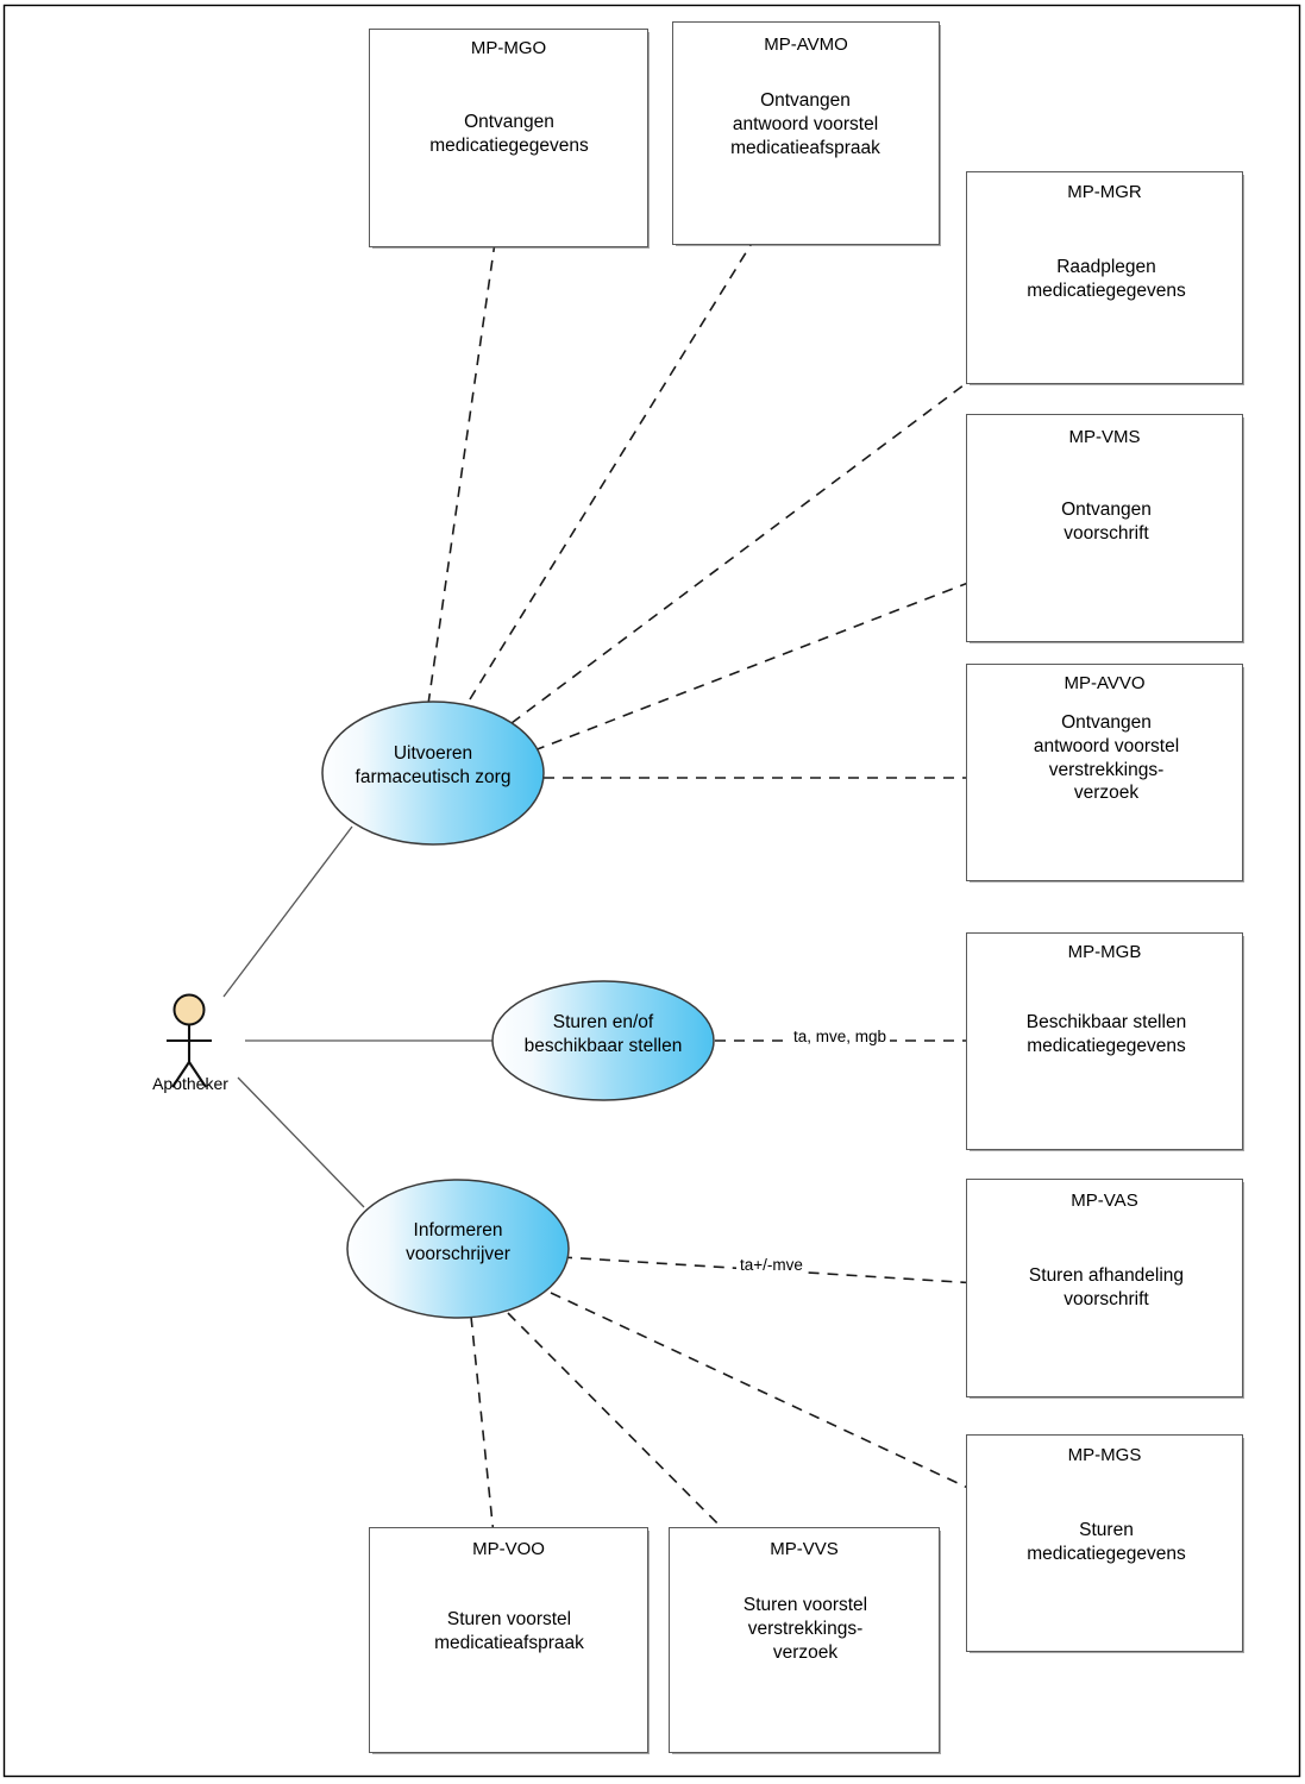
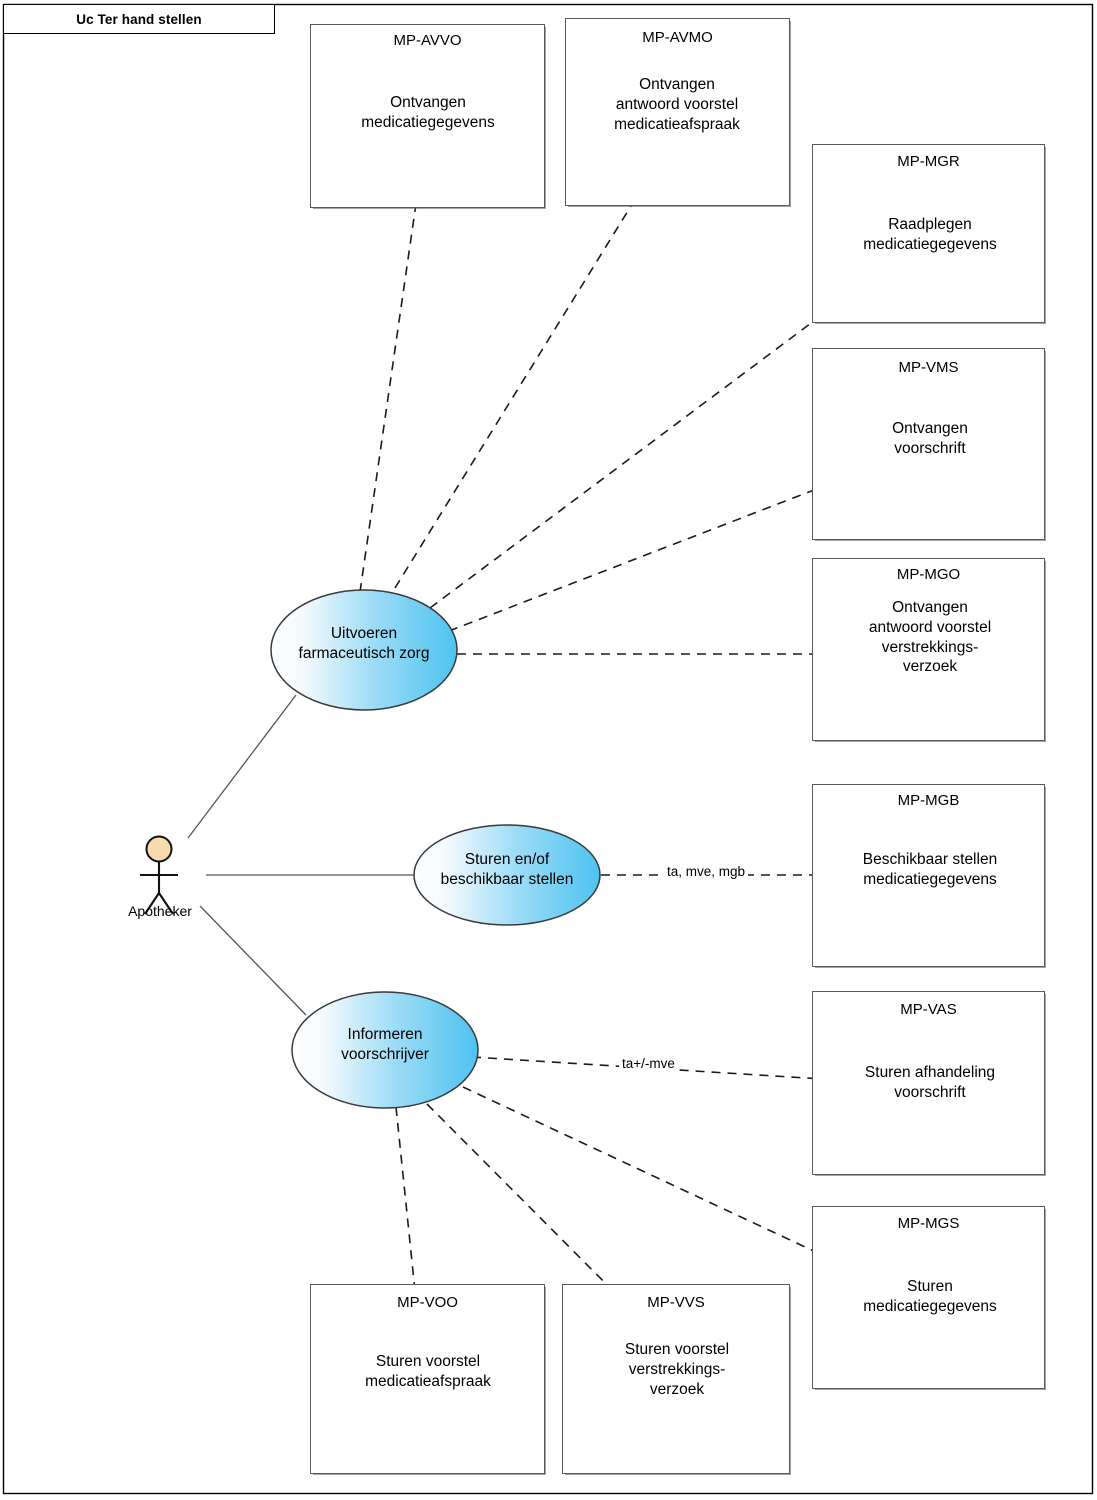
+ Uc Ter hand stellen
- MP-MGO
+ MP-AVVO
  MP-AVMO
  MP-MGR
  MP-VMS
- MP-AVVO
+ MP-MGO
  MP-MGB
  MP-VAS
  MP-MGS
  MP-VOO
  MP-VVS
  Ontvangen
  medicatiegegevens
  Ontvangen
  antwoord voorstel
  medicatieafspraak
  Raadplegen
  medicatiegegevens
  Ontvangen
  voorschrift
  Ontvangen
  antwoord voorstel
  verstrekkings-
  verzoek
  Beschikbaar stellen
  medicatiegegevens
  Sturen afhandeling
  voorschrift
  Sturen
  medicatiegegevens
  Sturen voorstel
  medicatieafspraak
  Sturen voorstel
  verstrekkings-
  verzoek
  Uitvoeren
  farmaceutisch zorg
  Sturen en/of
  beschikbaar stellen
  Informeren
  voorschrijver
  ta, mve, mgb
  ta+/-mve
  Apotheker
